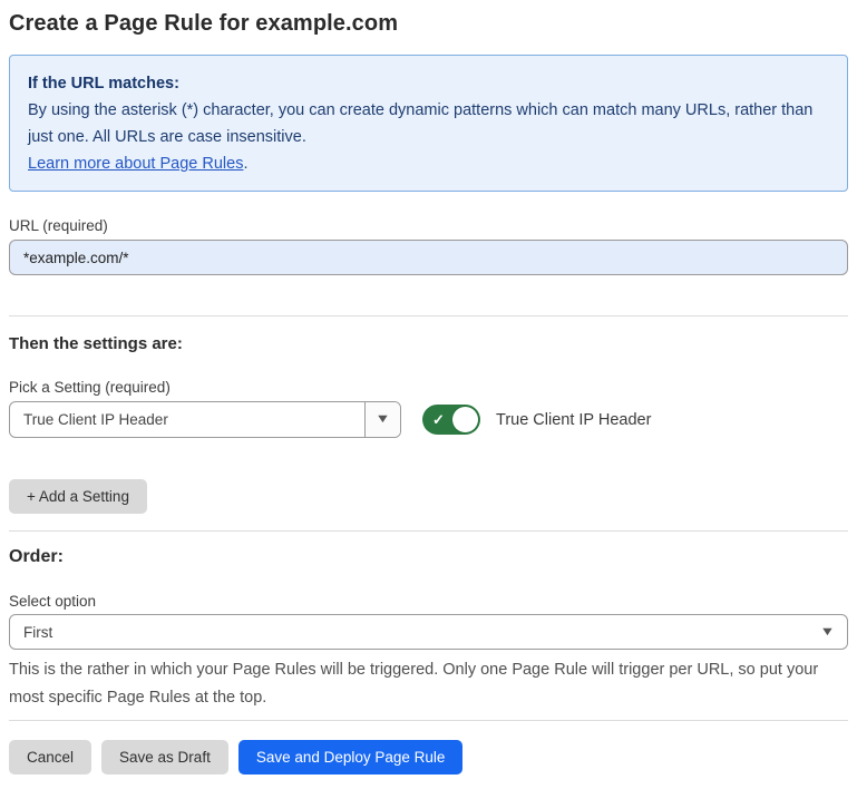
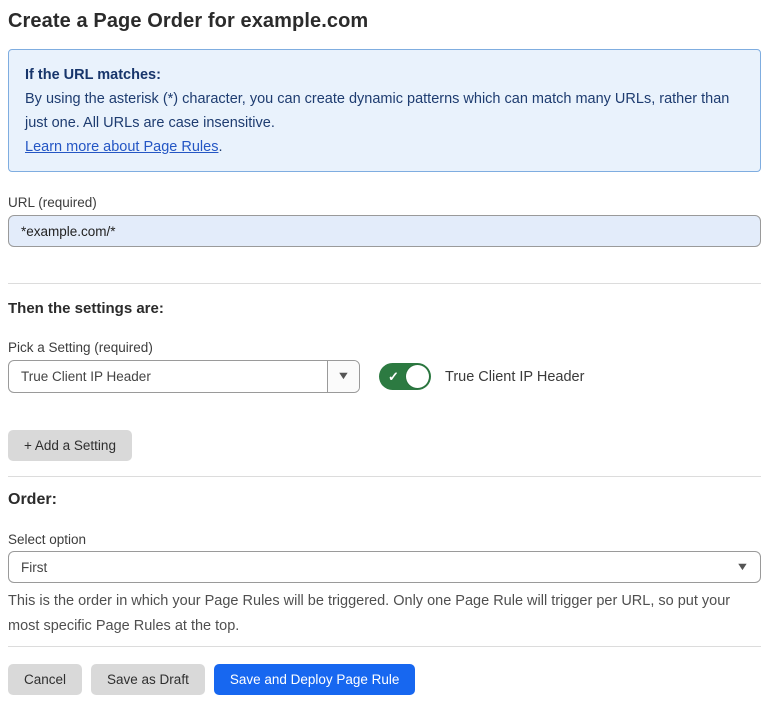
- Create a Page Rule for example.com
+ Create a Page Order for example.com
  If the URL matches:
  By using the asterisk (*) character, you can create dynamic patterns which can match many URLs, rather than just one. All URLs are case insensitive.
  Learn more about Page Rules.
  URL (required)
  *example.com/*
  Then the settings are:
  Pick a Setting (required)
  True Client IP Header
  ▼
  ✓
  True Client IP Header
  + Add a Setting
  Order:
  Select option
  First
  ▼
- This is the rather in which your Page Rules will be triggered. Only one Page Rule will trigger per URL, so put your most specific Page Rules at the top.
+ This is the order in which your Page Rules will be triggered. Only one Page Rule will trigger per URL, so put your most specific Page Rules at the top.
  Cancel
  Save as Draft
  Save and Deploy Page Rule
